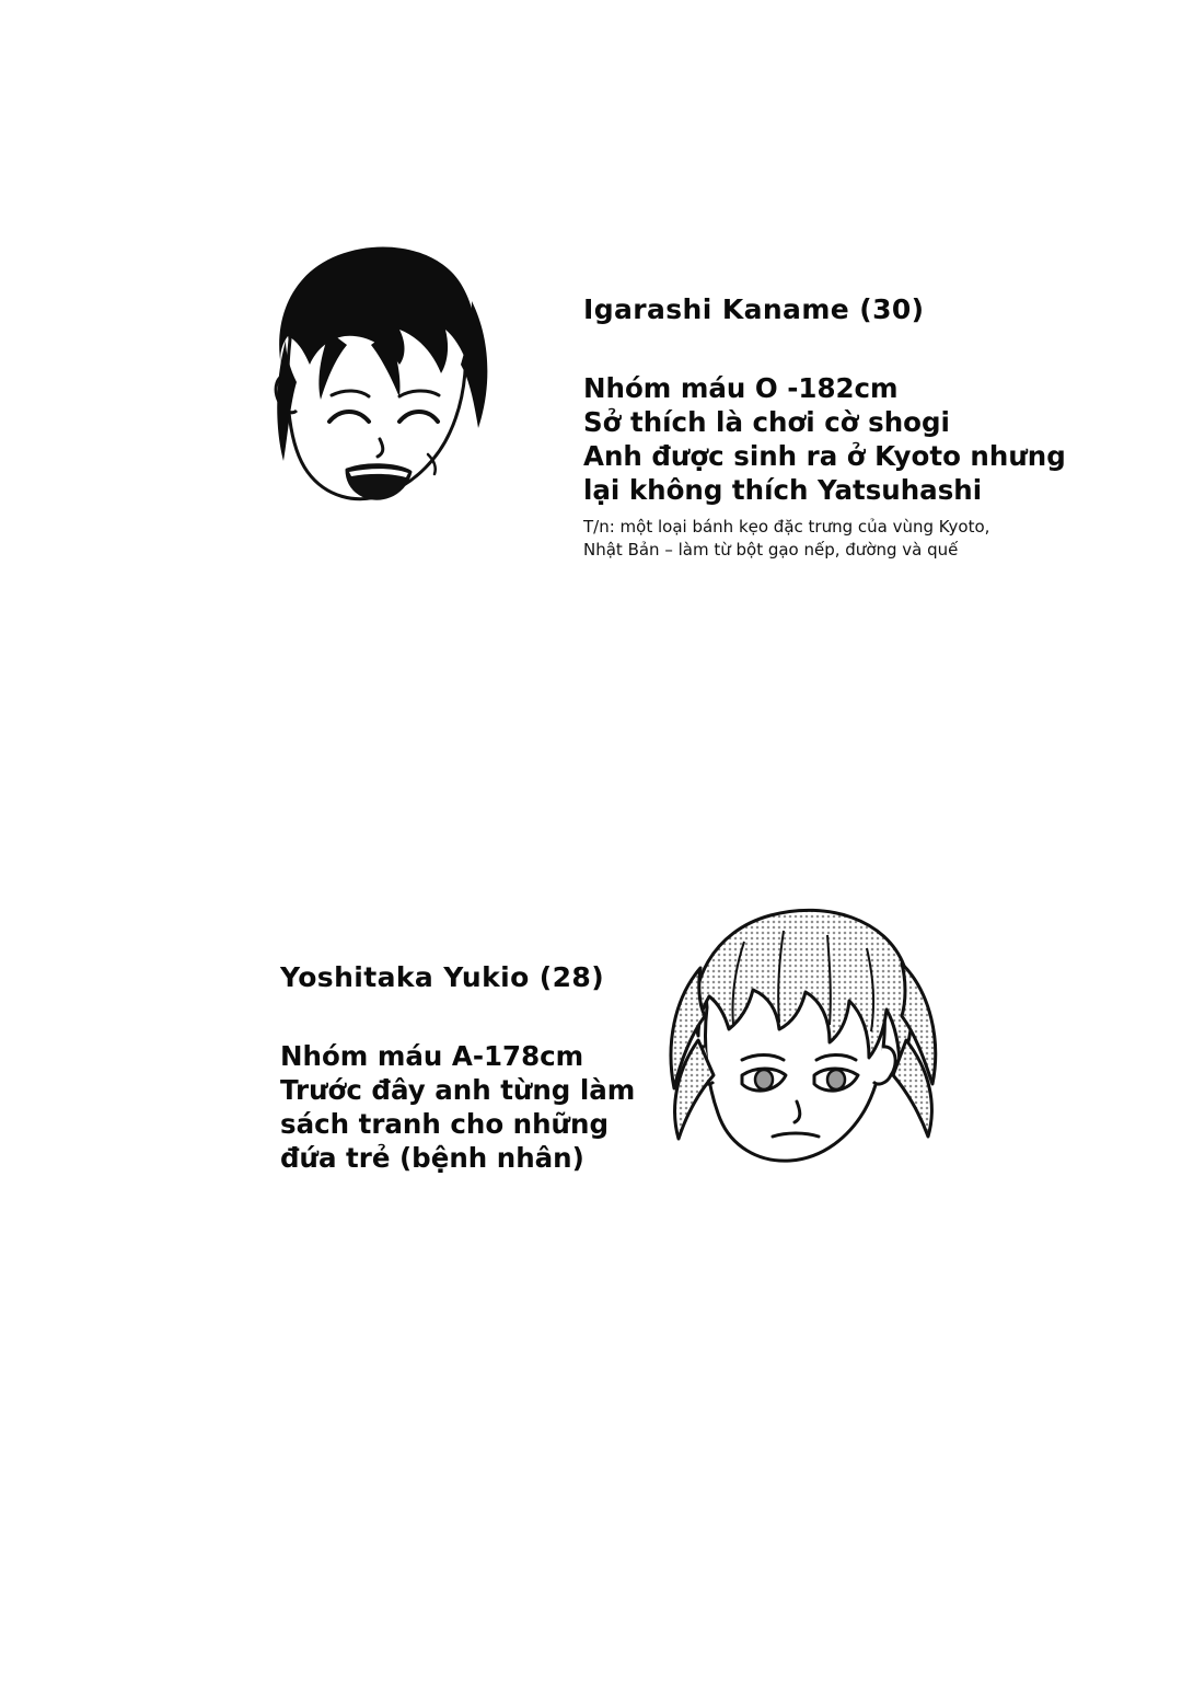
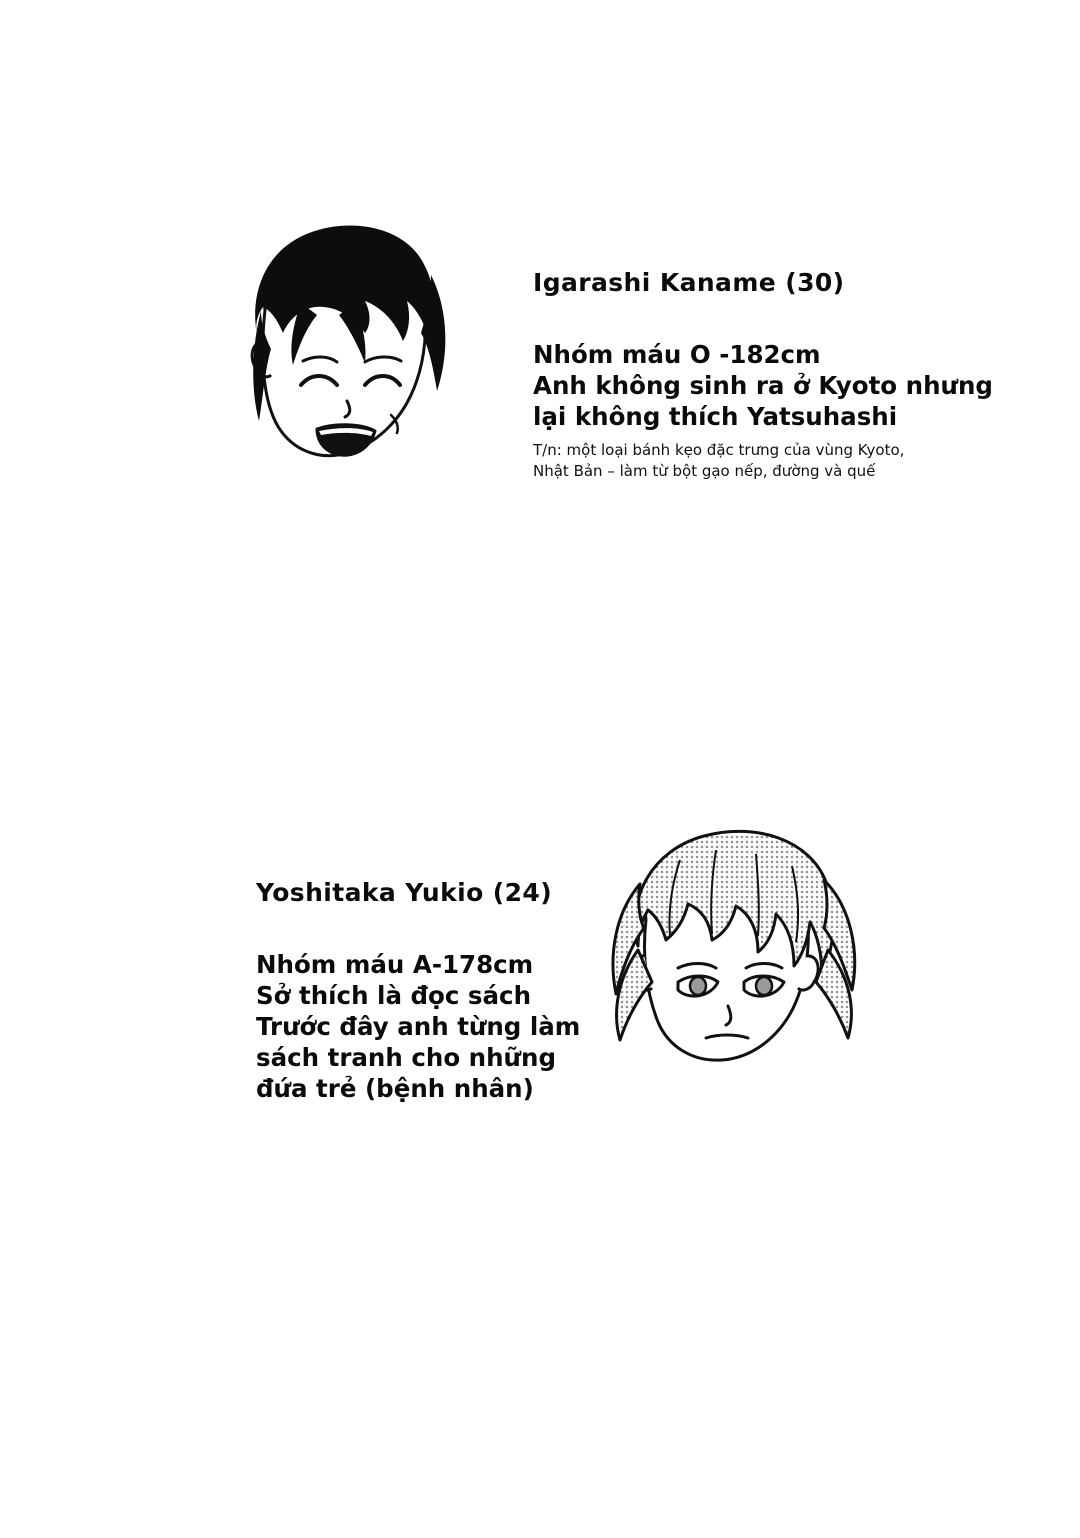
  Igarashi Kaname (30)
  Nhóm máu O -182cm
- Sở thích là chơi cờ shogi
- Anh được sinh ra ở Kyoto nhưng
+ Anh không sinh ra ở Kyoto nhưng
  lại không thích Yatsuhashi
  T/n: một loại bánh kẹo đặc trưng của vùng Kyoto,
  Nhật Bản – làm từ bột gạo nếp, đường và quế
- Yoshitaka Yukio (28)
+ Yoshitaka Yukio (24)
  Nhóm máu A-178cm
+ Sở thích là đọc sách
  Trước đây anh từng làm
  sách tranh cho những
  đứa trẻ (bệnh nhân)
